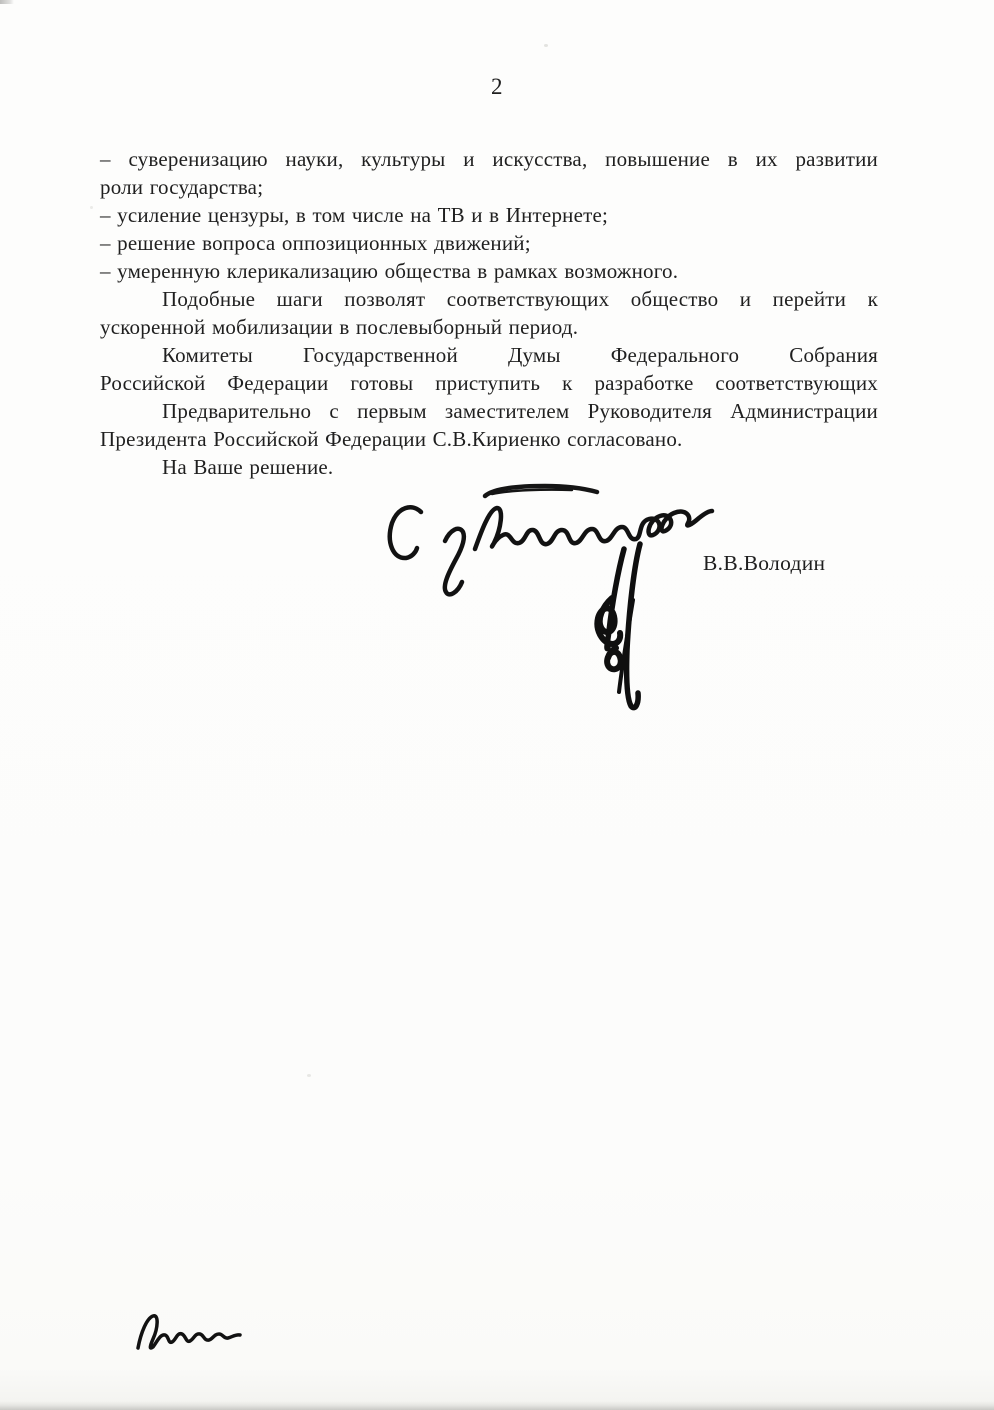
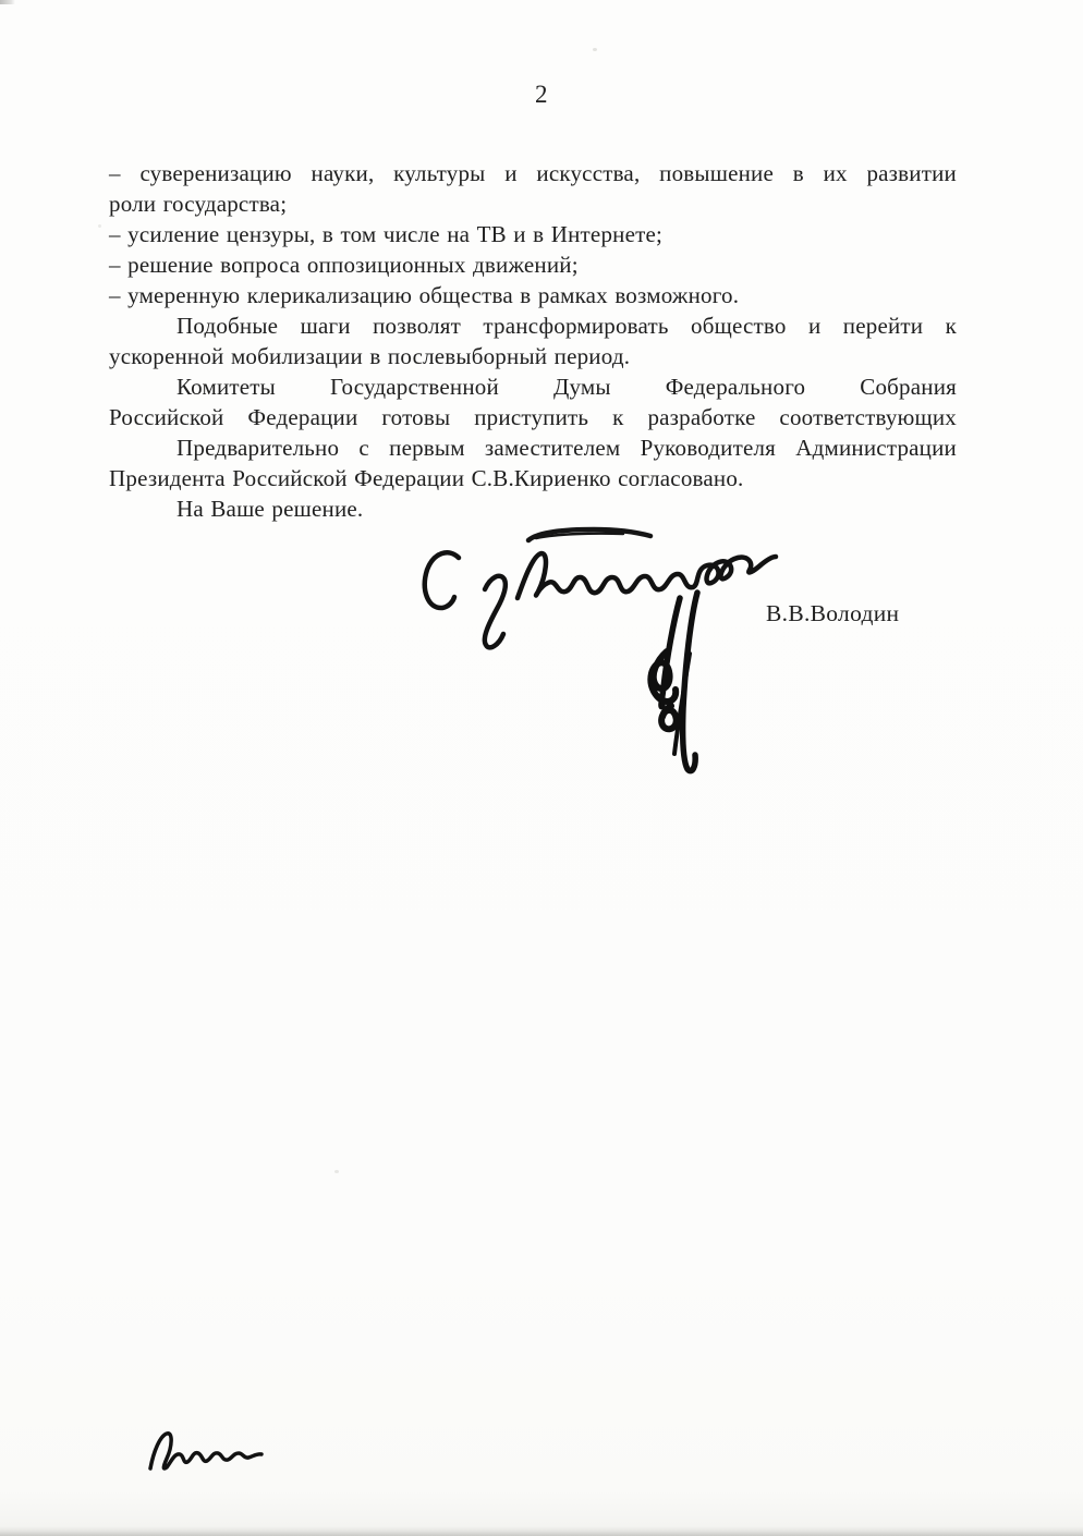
  2
  – суверенизацию науки, культуры и искусства, повышение в их развитии
  роли государства;
  – усиление цензуры, в том числе на ТВ и в Интернете;
  – решение вопроса оппозиционных движений;
  – умеренную клерикализацию общества в рамках возможного.
- Подобные шаги позволят соответствующих общество и перейти к
+ Подобные шаги позволят трансформировать общество и перейти к
  ускоренной мобилизации в послевыборный период.
  Комитеты Государственной Думы Федерального Собрания
  Российской Федерации готовы приступить к разработке соответствующих
  Предварительно с первым заместителем Руководителя Администрации
  Президента Российской Федерации С.В.Кириенко согласовано.
  На Ваше решение.
  В.В.Володин
